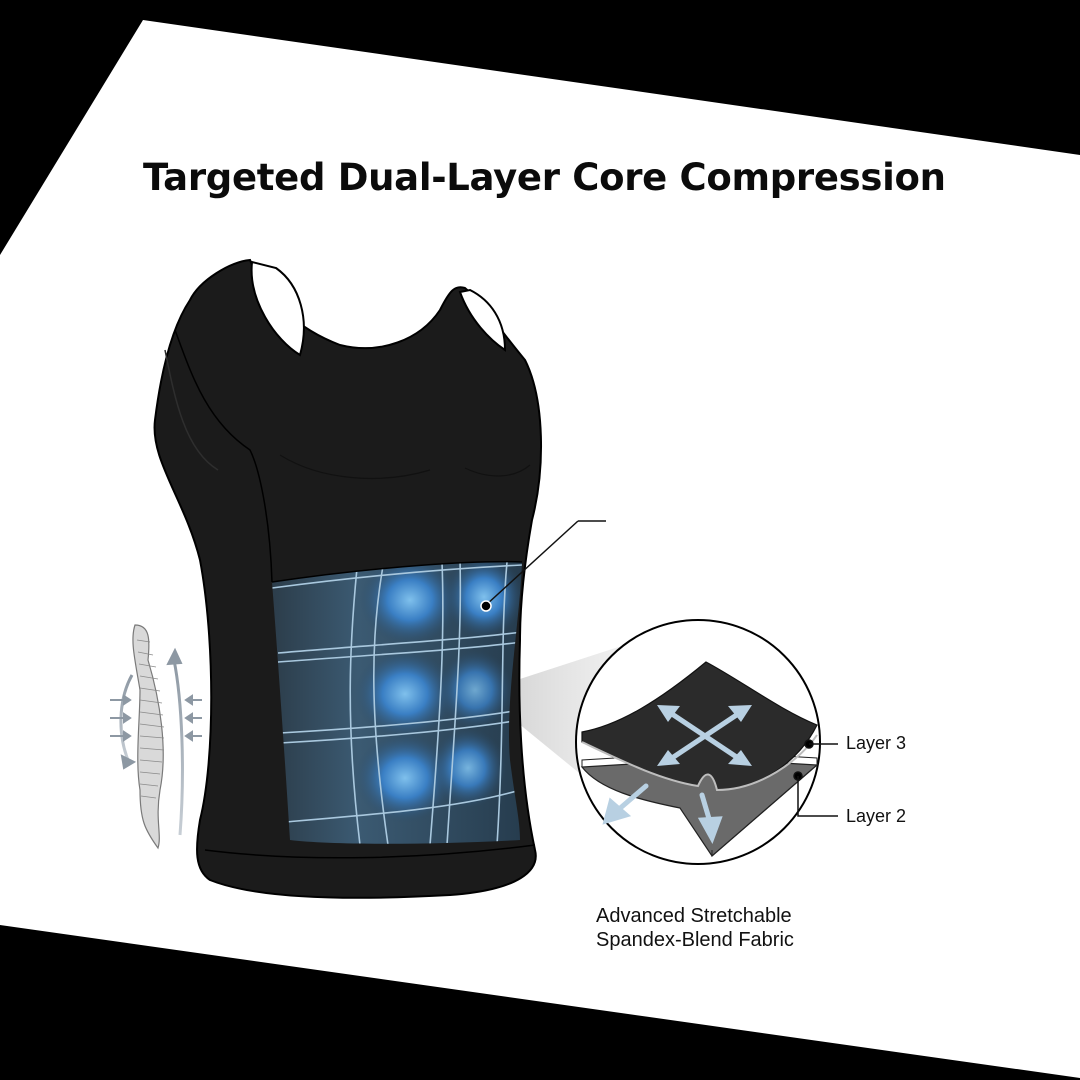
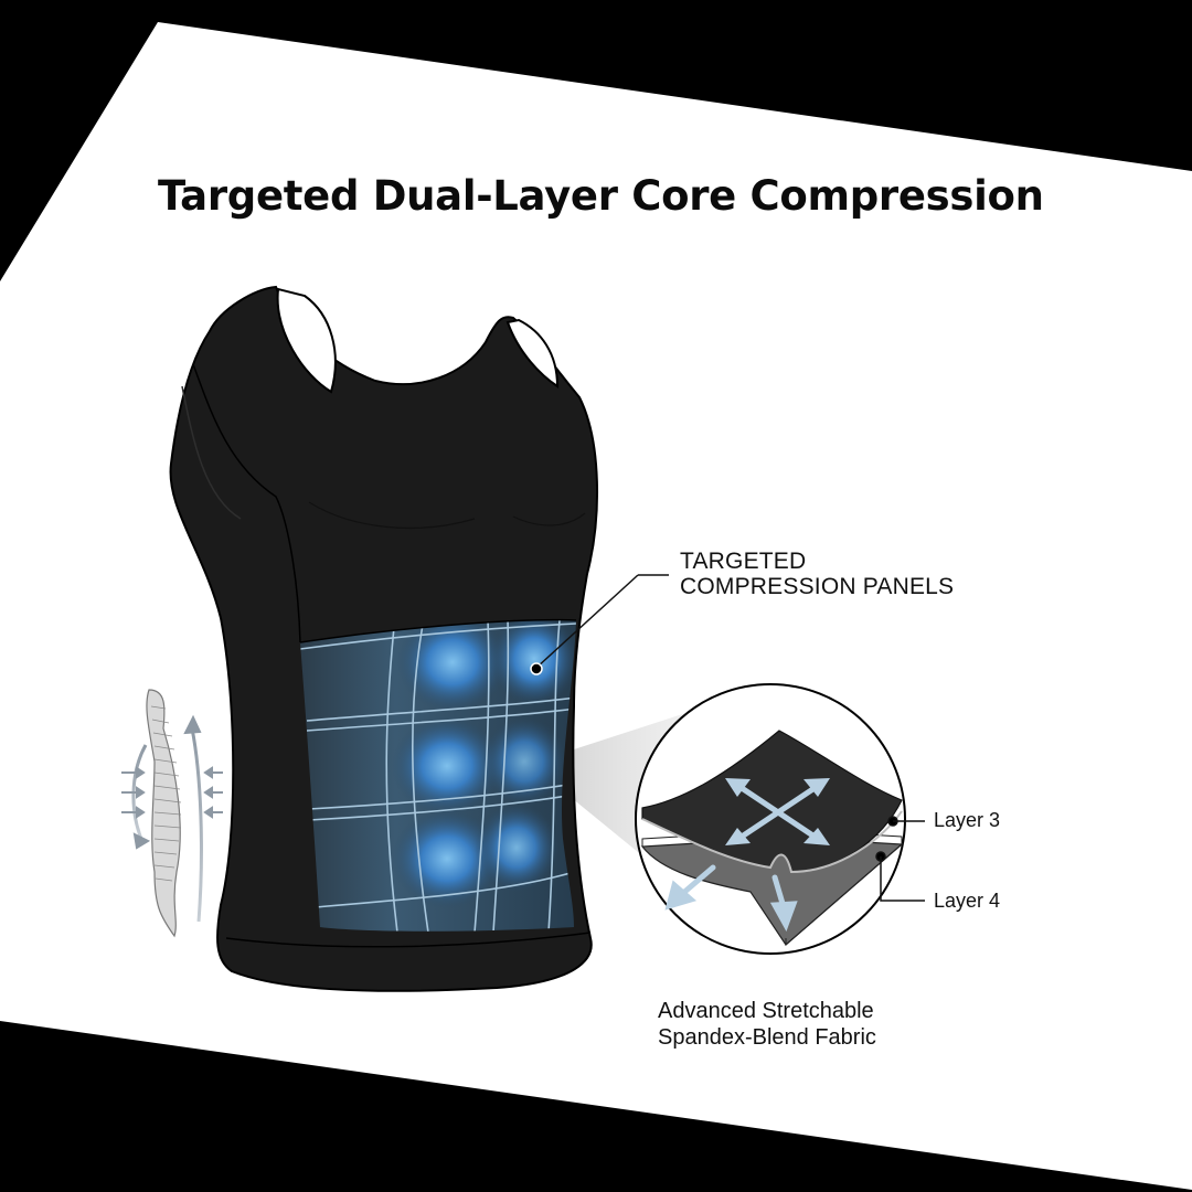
  Targeted Dual-Layer Core Compression
+ TARGETED
+ COMPRESSION PANELS
  Layer 3
- Layer 2
+ Layer 4
  Advanced Stretchable
  Spandex-Blend Fabric
